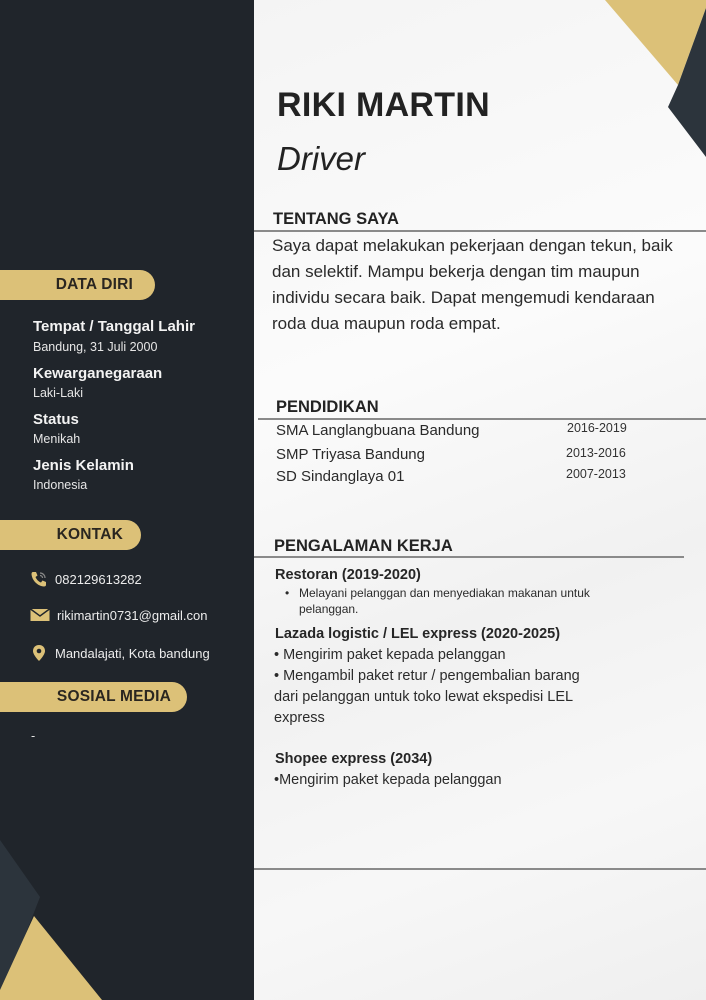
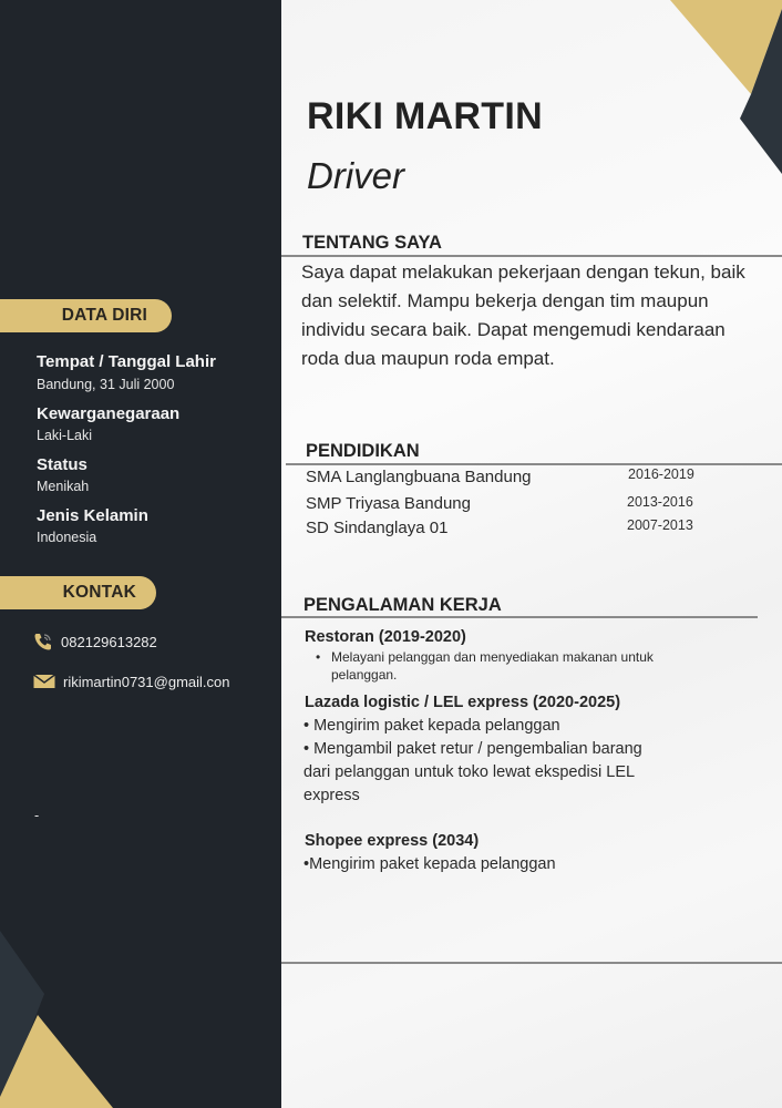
  DATA DIRI
  Tempat / Tanggal Lahir
  Bandung, 31 Juli 2000
  Kewarganegaraan
  Laki-Laki
  Status
  Menikah
  Jenis Kelamin
  Indonesia
  KONTAK
  082129613282
  rikimartin0731@gmail.con
- Mandalajati, Kota bandung
- SOSIAL MEDIA
  -
  RIKI MARTIN
  Driver
  TENTANG SAYA
  Saya dapat melakukan pekerjaan dengan tekun, baik dan selektif. Mampu bekerja dengan tim maupun individu secara baik. Dapat mengemudi kendaraan roda dua maupun roda empat.
  PENDIDIKAN
  SMA Langlangbuana Bandung
  2016-2019
  SMP Triyasa Bandung
  2013-2016
  SD Sindanglaya 01
  2007-2013
  PENGALAMAN KERJA
  Restoran (2019-2020)
  •
  Melayani pelanggan dan menyediakan makanan untuk pelanggan.
  Lazada logistic / LEL express (2020-2025)
  • Mengirim paket kepada pelanggan
  • Mengambil paket retur / pengembalian barang
  dari pelanggan untuk toko lewat ekspedisi LEL
  express
  Shopee express (2034)
  •Mengirim paket kepada pelanggan
